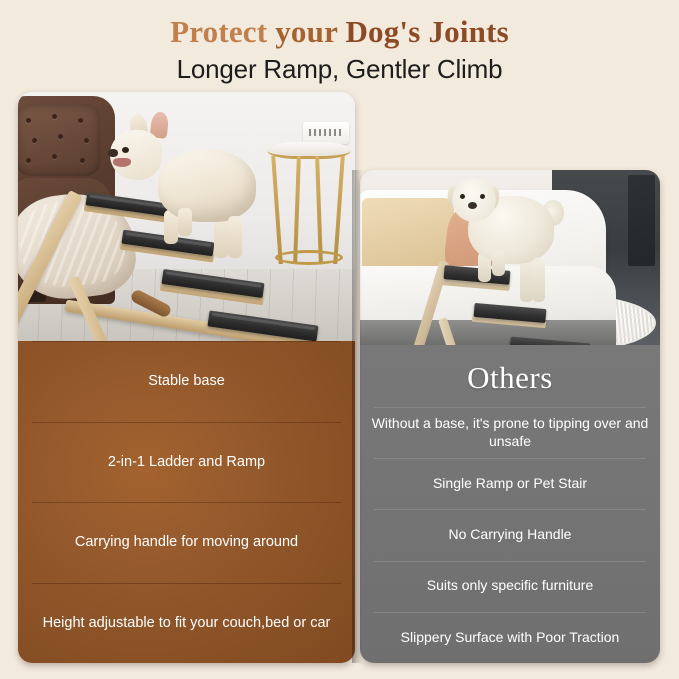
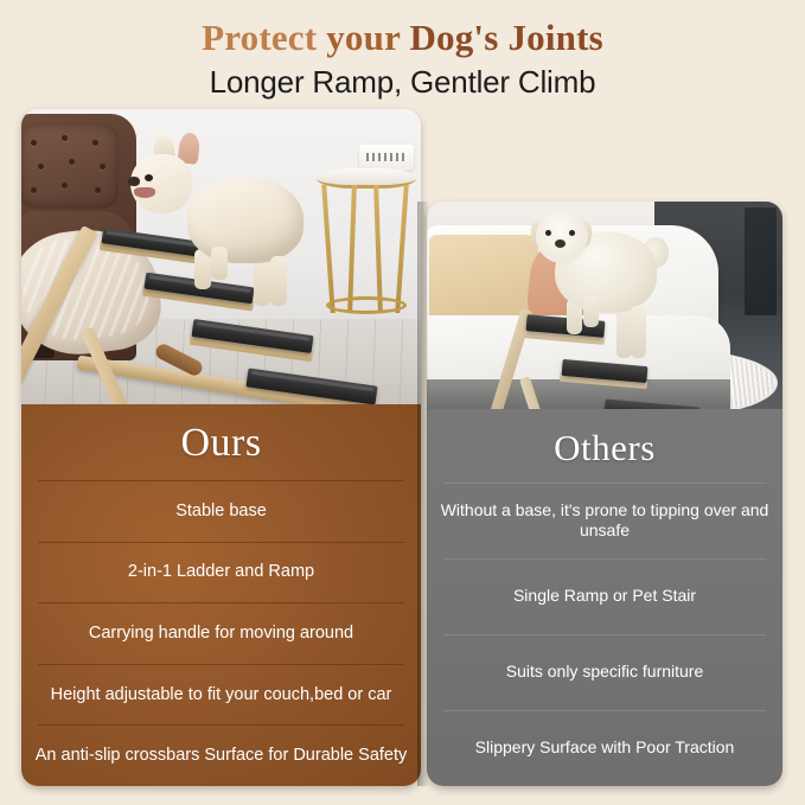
  Protect your Dog's Joints
  Longer Ramp, Gentler Climb
+ Ours
  Stable base
  2-in-1 Ladder and Ramp
  Carrying handle for moving around
  Height adjustable to fit your couch,bed or car
+ An anti-slip crossbars Surface for Durable Safety
  Others
  Without a base, it's prone to tipping over and unsafe
  Single Ramp or Pet Stair
- No Carrying Handle
  Suits only specific furniture
  Slippery Surface with Poor Traction
